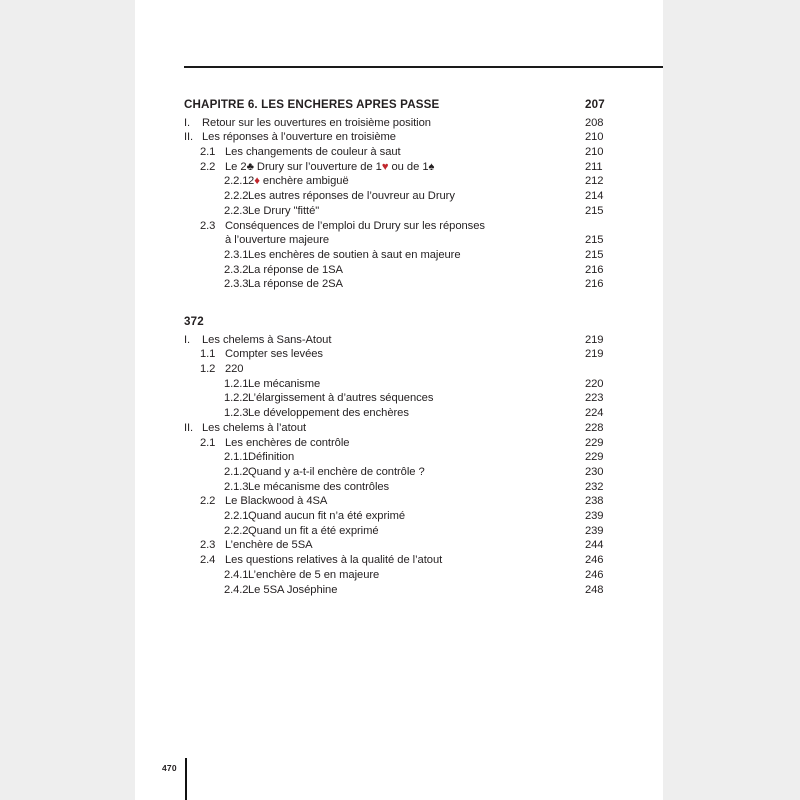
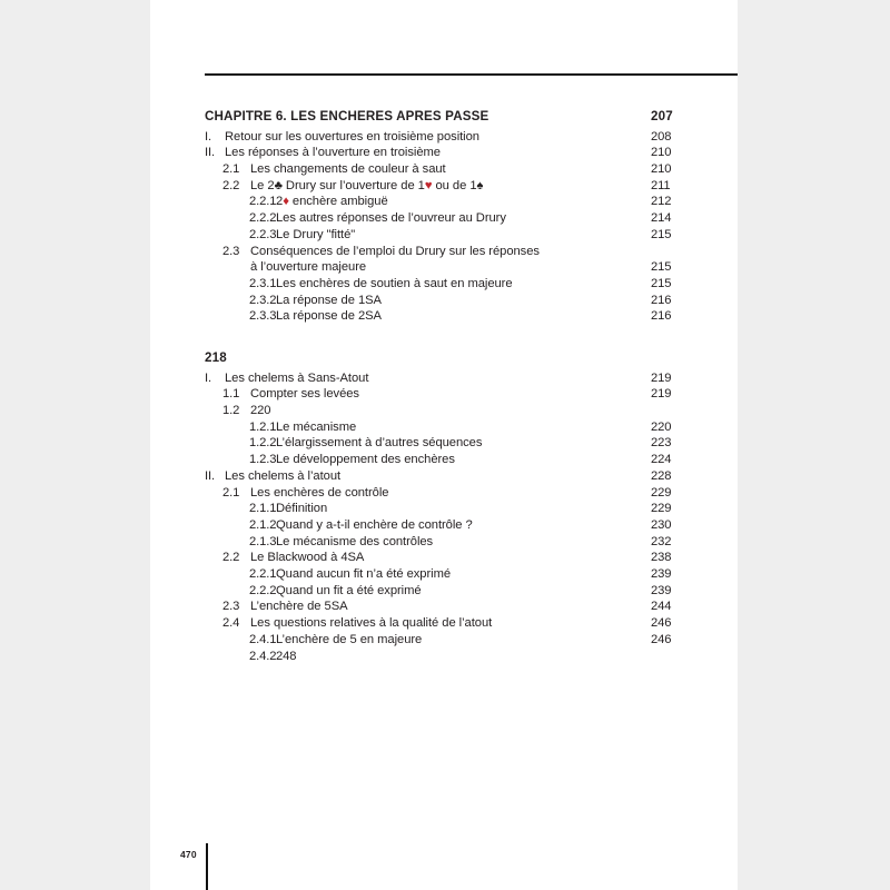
  CHAPITRE 6. LES ENCHÈRES APRÈS PASSE
  207
  I.
  Retour sur les ouvertures en troisième position
  208
  II.
  Les réponses à l’ouverture en troisième
  210
  2.1
  Les changements de couleur à saut
  210
  2.2
  Le 2♣ Drury sur l’ouverture de 1♥ ou de 1♠
  211
  2.2.1
  2♦ enchère ambiguë
  212
  2.2.2
  Les autres réponses de l’ouvreur au Drury
  214
  2.2.3
  Le Drury "fitté"
  215
  2.3
  Conséquences de l’emploi du Drury sur les réponses
  à l’ouverture majeure
  215
  2.3.1
  Les enchères de soutien à saut en majeure
  215
  2.3.2
  La réponse de 1SA
  216
  2.3.3
  La réponse de 2SA
  216
- 372
+ 218
  I.
  Les chelems à Sans-Atout
  219
  1.1
  Compter ses levées
  219
  1.2
  220
  1.2.1
  Le mécanisme
  220
  1.2.2
  L’élargissement à d’autres séquences
  223
  1.2.3
  Le développement des enchères
  224
  II.
  Les chelems à l’atout
  228
  2.1
  Les enchères de contrôle
  229
  2.1.1
  Définition
  229
  2.1.2
  Quand y a-t-il enchère de contrôle ?
  230
  2.1.3
  Le mécanisme des contrôles
  232
  2.2
  Le Blackwood à 4SA
  238
  2.2.1
  Quand aucun fit n’a été exprimé
  239
  2.2.2
  Quand un fit a été exprimé
  239
  2.3
  L’enchère de 5SA
  244
  2.4
  Les questions relatives à la qualité de l’atout
  246
  2.4.1
  L’enchère de 5 en majeure
  246
  2.4.2
- Le 5SA Joséphine
  248
  470
